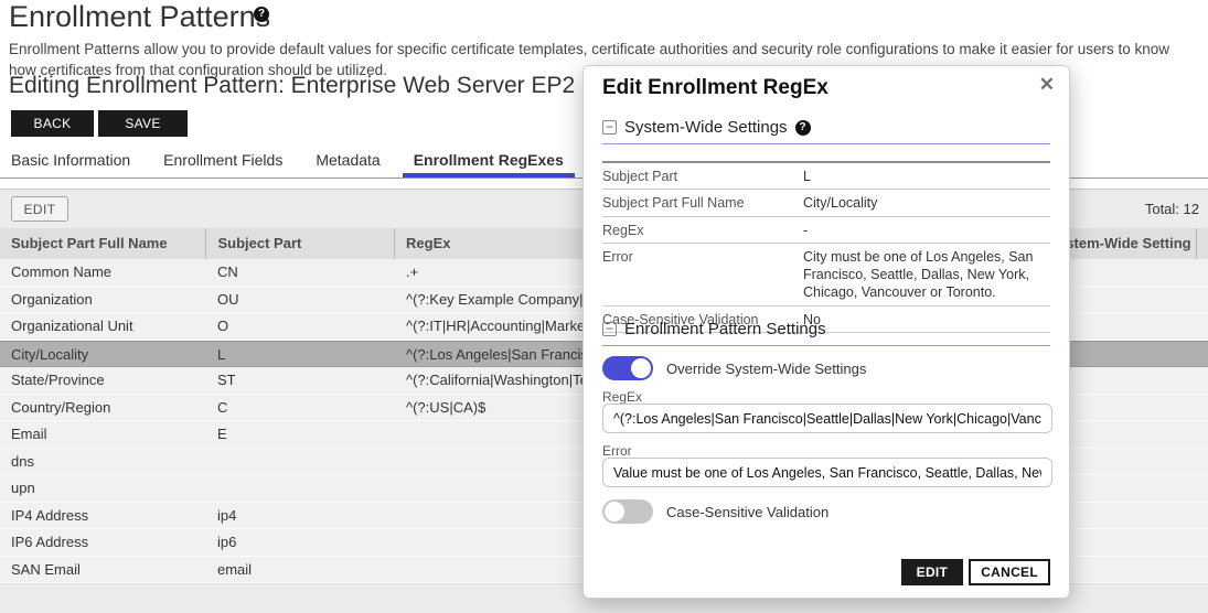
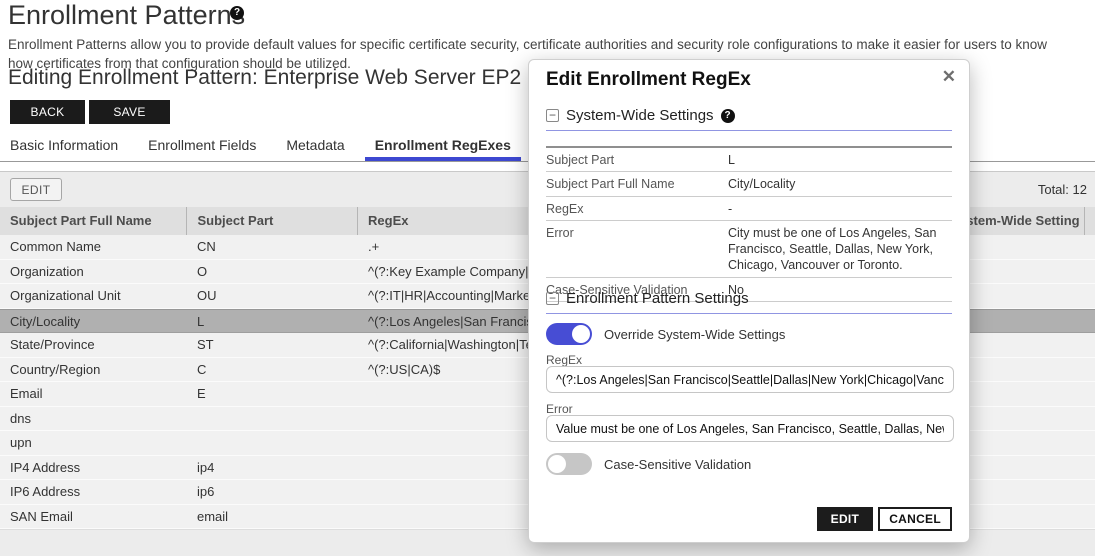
  Enrollment Pattern
  ?
- Enrollment Patterns allow you to provide default values for specific certificate templates, certificate authorities and security role configurations to make it easier for users to know how certificates from that configuration should be utilized.
+ Enrollment Patterns allow you to provide default values for specific certificate security, certificate authorities and security role configurations to make it easier for users to know how certificates from that configuration should be utilized.
  Editing Enrollment Pattern: Enterprise Web Server EP2
  BACK
  SAVE
  Basic Information
  Enrollment Fields
  Metadata
  Enrollment RegExes
  EDIT
  Total: 12
  Subject Part Full Name
  Subject Part
  RegEx
  tem-Wide Setting
  Common Name
  CN
  .+
  Organization
- OU
+ O
  ^(?:Key Example Company|
  Organizational Unit
- O
+ OU
  ^(?:IT|HR|Accounting|Marke
  City/Locality
  L
  ^(?:Los Angeles|San Franci
  State/Province
  ST
  ^(?:California|Washington|T
  Country/Region
  C
  ^(?:US|CA)$
  Email
  E
  dns
  upn
  IP4 Address
  ip4
  IP6 Address
  ip6
  SAN Email
  email
  Edit Enrollment RegEx
  ✕
  −
  System-Wide Settings
  ?
  Subject Part
  L
  Subject Part Full Name
  City/Locality
  RegEx
  -
  Error
  City must be one of Los Angeles, San Francisco, Seattle, Dallas, New York, Chicago, Vancouver or Toronto.
  Case-Sensitive Validation
  No
  −
  Enrollment Pattern Settings
  Override System-Wide Settings
  RegEx
  ^(?:Los Angeles|San Francisco|Seattle|Dallas|New York|Chicago|Vanc
  Error
  Value must be one of Los Angeles, San Francisco, Seattle, Dallas, Ne
  Case-Sensitive Validation
  EDIT
  CANCEL
